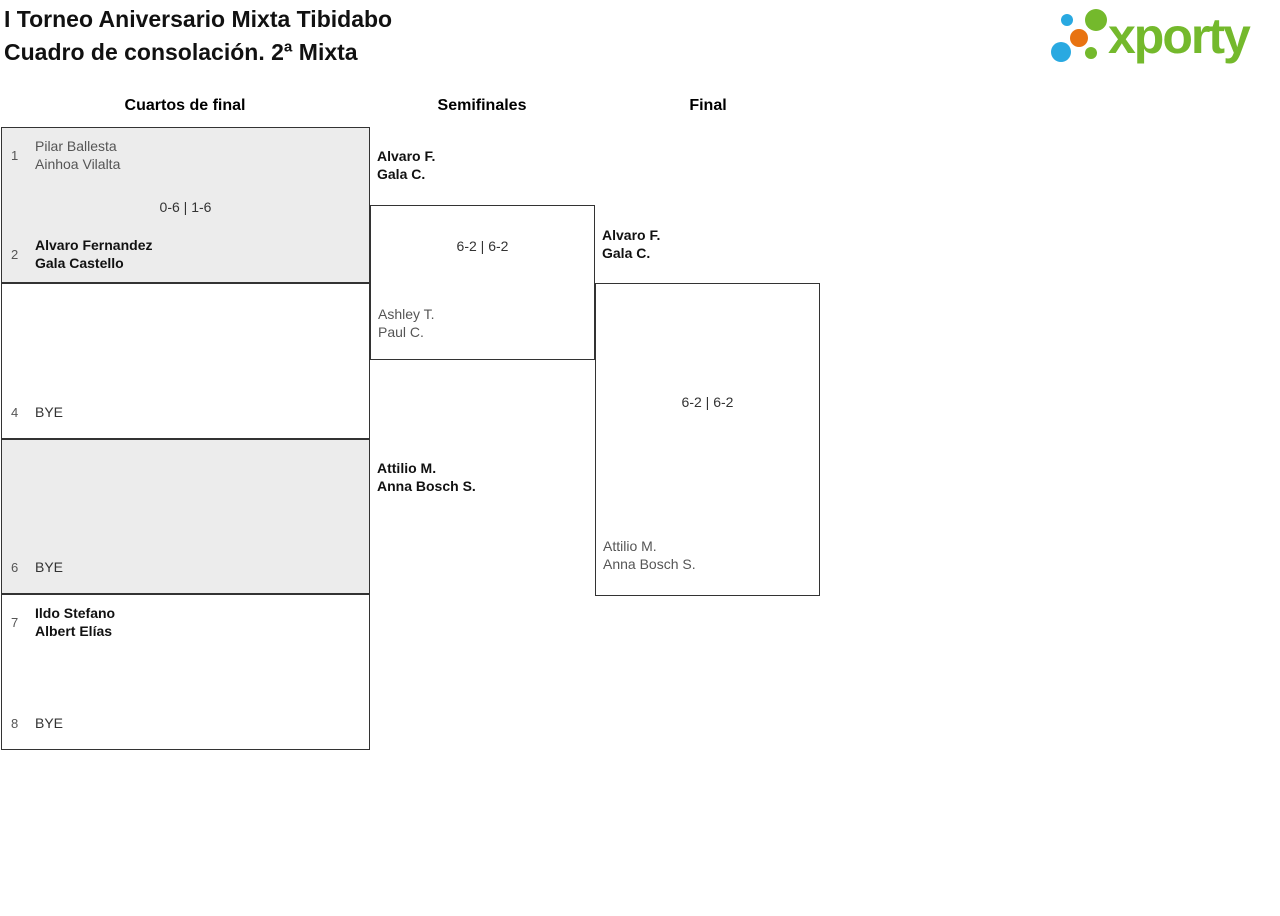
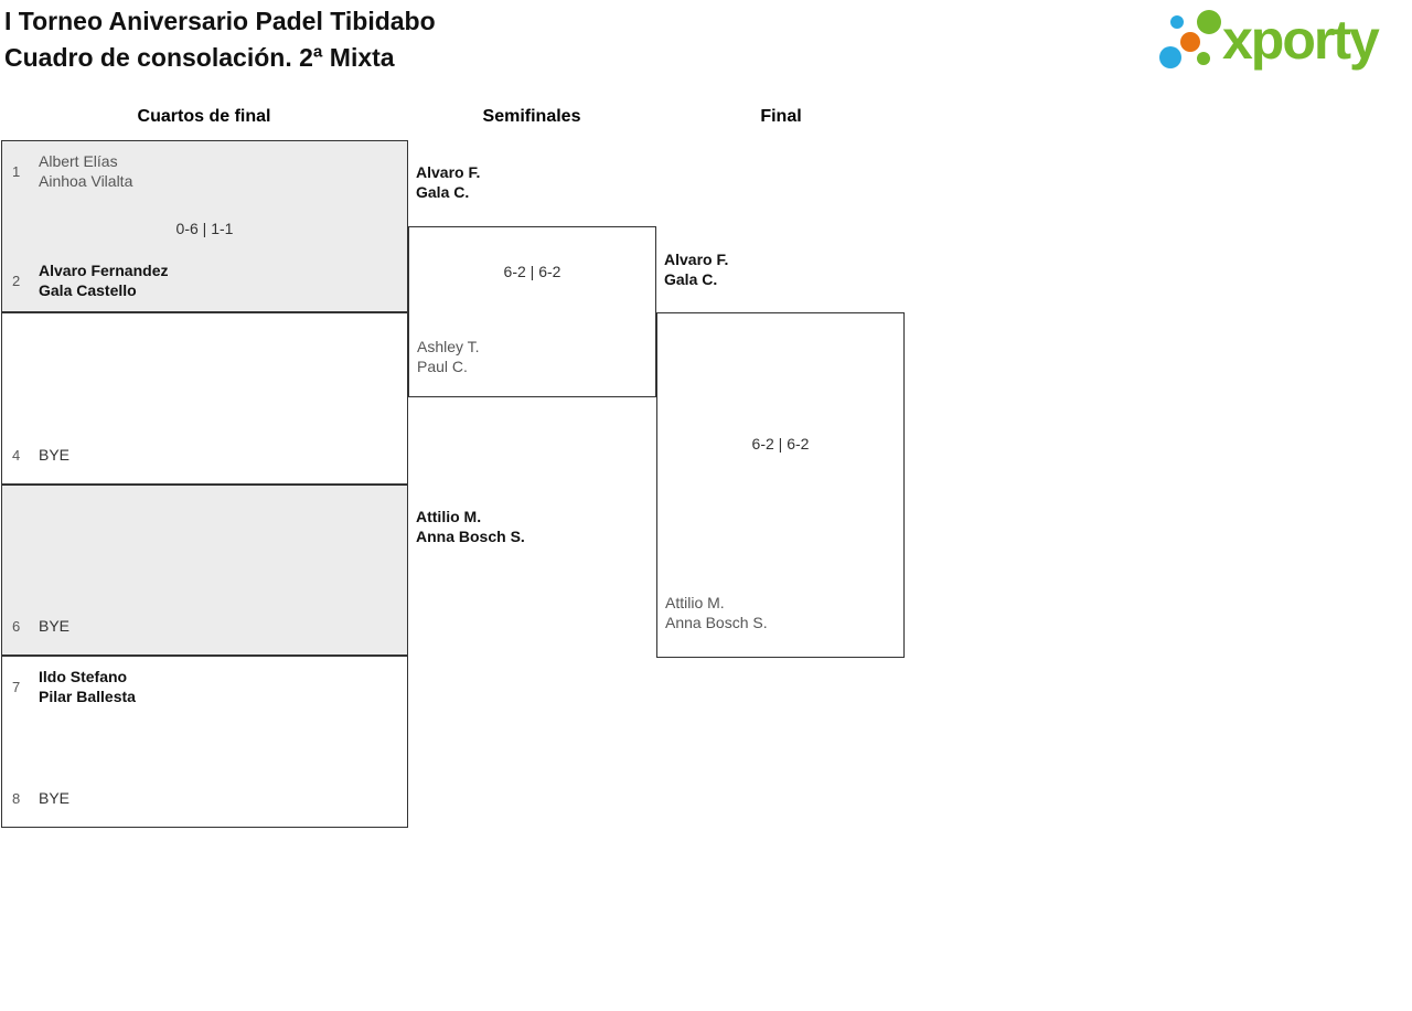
- I Torneo Aniversario Mixta Tibidabo
+ I Torneo Aniversario Padel Tibidabo
  Cuadro de consolación. 2ª Mixta
  xporty
  Cuartos de final
  Semifinales
  Final
  1
- Pilar Ballesta
+ Albert Elías
  Ainhoa Vilalta
- 0-6 | 1-6
+ 0-6 | 1-1
  2
  Alvaro Fernandez
  Gala Castello
  4
  BYE
  6
  BYE
  7
  Ildo Stefano
- Albert Elías
+ Pilar Ballesta
  8
  BYE
  Alvaro F.
  Gala C.
  6-2 | 6-2
  Ashley T.
  Paul C.
  Attilio M.
  Anna Bosch S.
  Alvaro F.
  Gala C.
  6-2 | 6-2
  Attilio M.
  Anna Bosch S.
